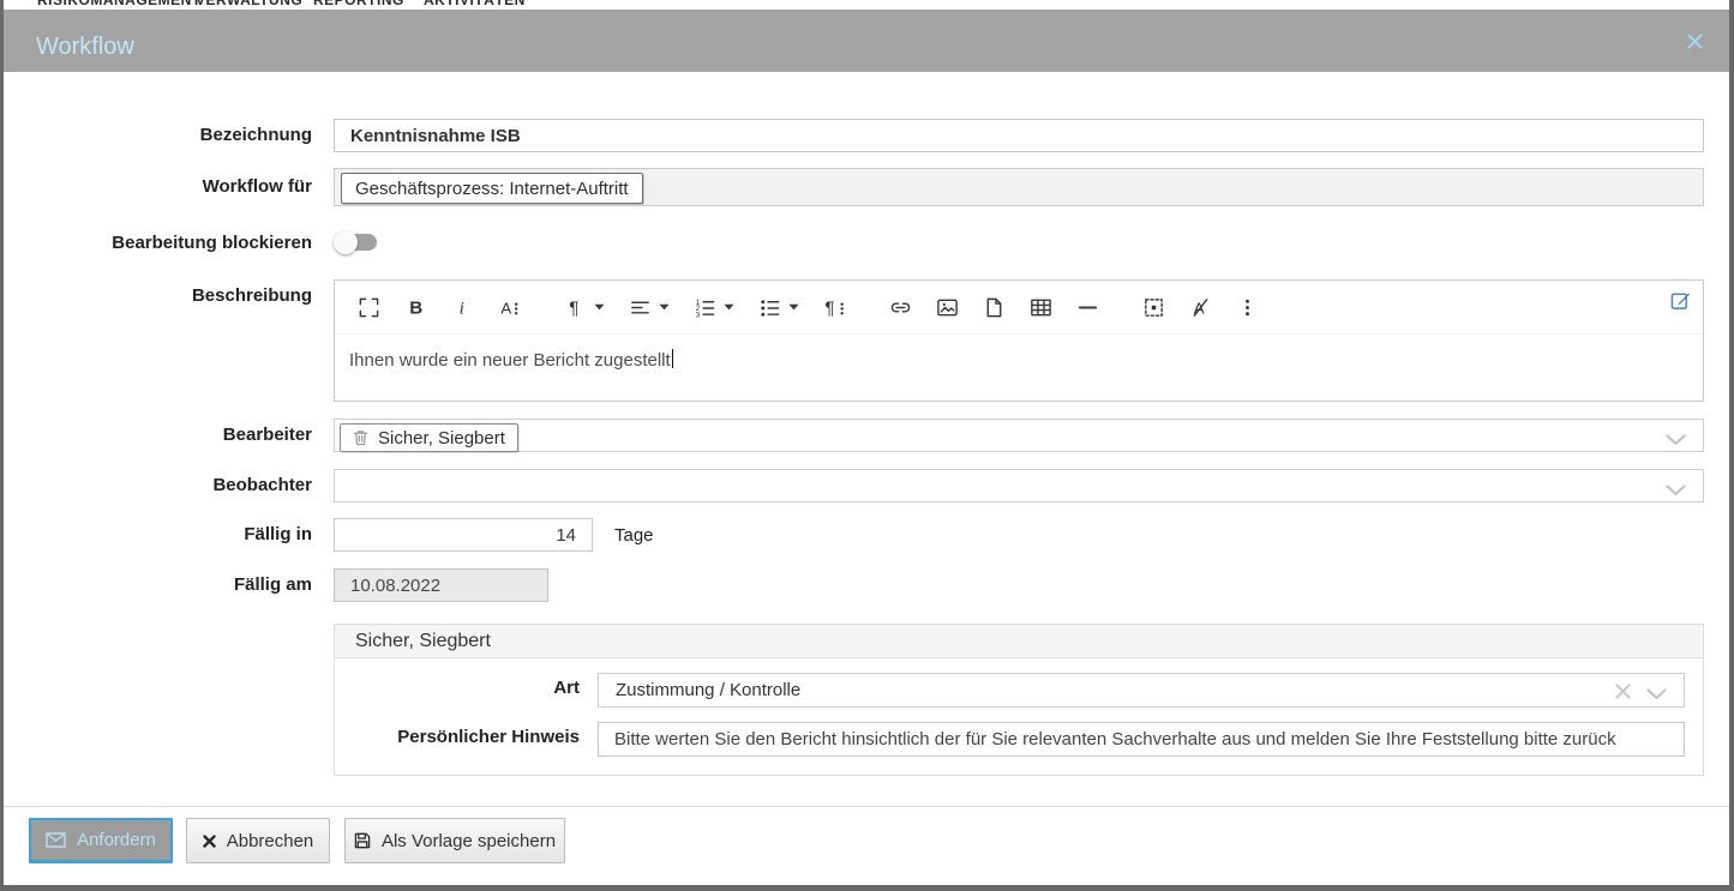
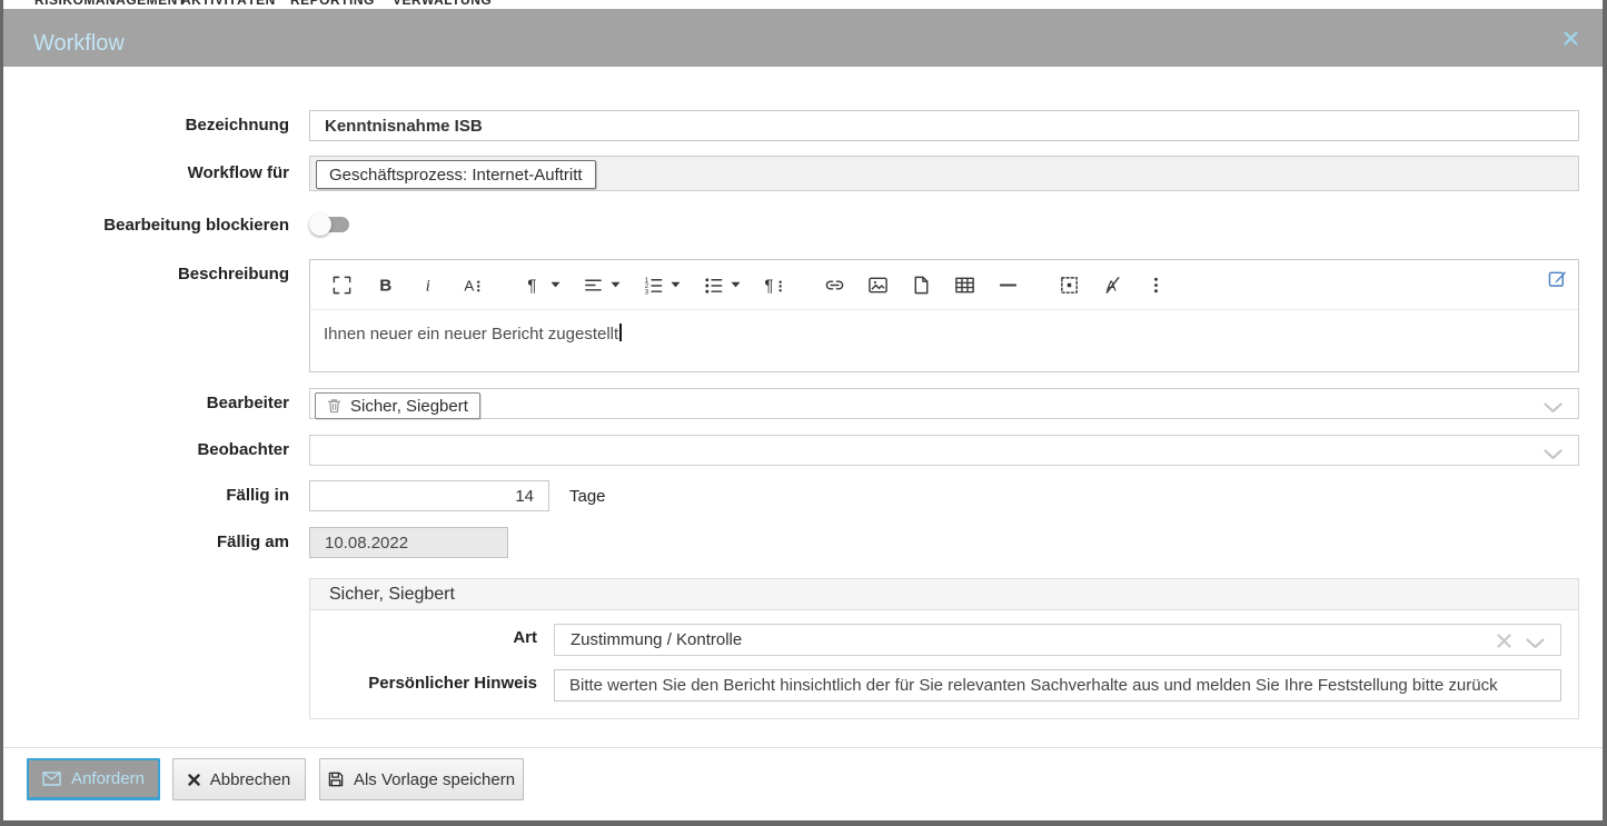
  RISIKOMANAGEMENT
- VERWALTUNG
+ AKTIVITÄTEN
  REPORTING
- AKTIVITÄTEN
+ VERWALTUNG
  Workflow
  Bezeichnung
  Kenntnisnahme ISB
  Workflow für
  Geschäftsprozess: Internet-Auftritt
  Bearbeitung blockieren
  Beschreibung
  B
  i
  A
  ¶
  ¶
- Ihnen wurde ein neuer Bericht zugestellt
+ Ihnen neuer ein neuer Bericht zugestellt
  Bearbeiter
  Sicher, Siegbert
  Beobachter
  Fällig in
  14
  Tage
  Fällig am
  10.08.2022
  Sicher, Siegbert
  Art
  Zustimmung / Kontrolle
  Persönlicher Hinweis
  Bitte werten Sie den Bericht hinsichtlich der für Sie relevanten Sachverhalte aus und melden Sie Ihre Feststellung bitte zurück
  Anfordern
  Abbrechen
  Als Vorlage speichern
